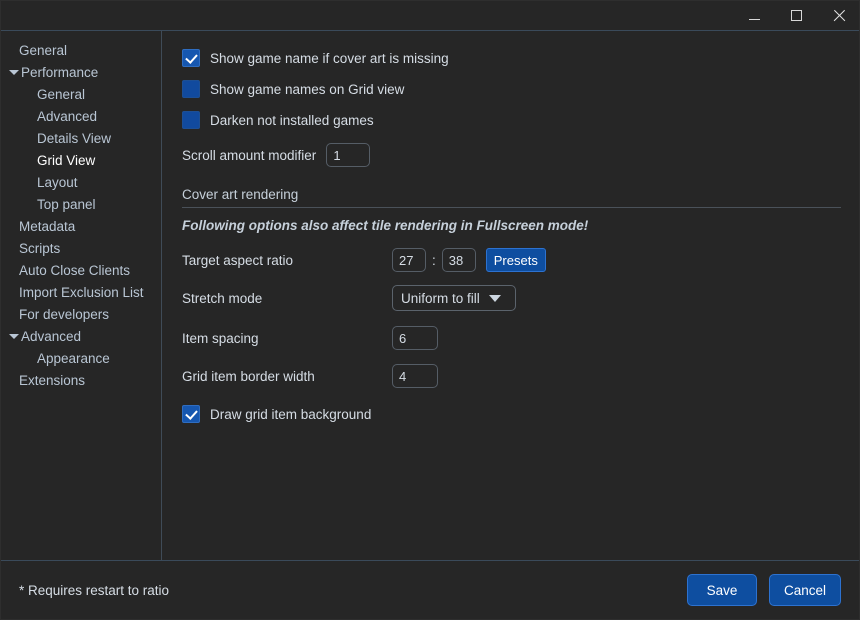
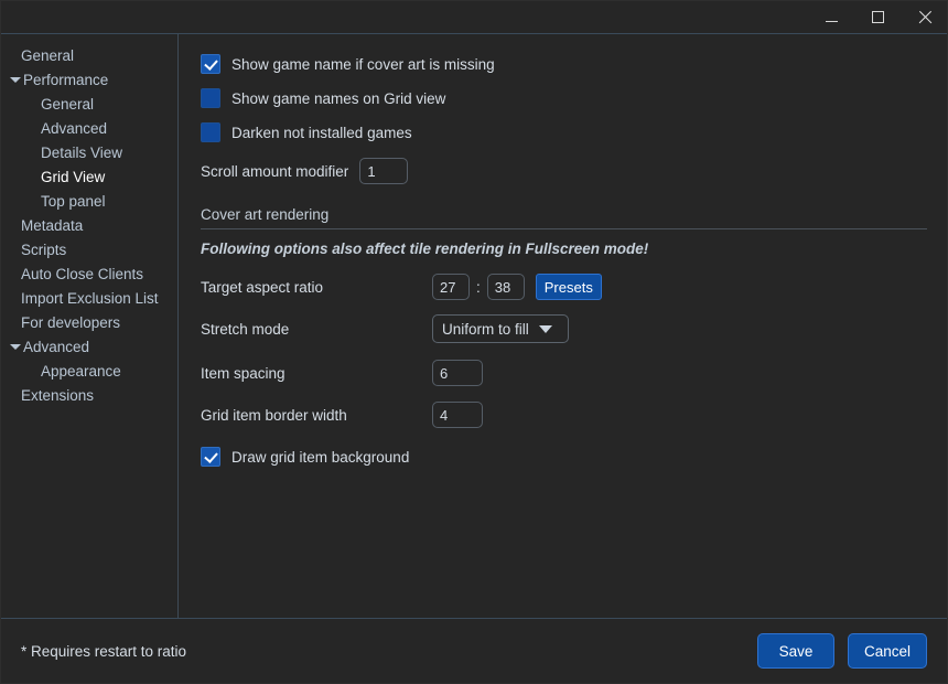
  General
  Performance
  General
  Advanced
  Details View
  Grid View
- Layout
  Top panel
  Metadata
  Scripts
  Auto Close Clients
  Import Exclusion List
  For developers
  Advanced
  Appearance
  Extensions
  Show game name if cover art is missing
  Show game names on Grid view
  Darken not installed games
  Scroll amount modifier
  1
  Cover art rendering
  Following options also affect tile rendering in Fullscreen mode!
  Target aspect ratio
  27
  :
  38
  Presets
  Stretch mode
  Uniform to fill
  Item spacing
  6
  Grid item border width
  4
  Draw grid item background
  * Requires restart to ratio
  Save
  Cancel
